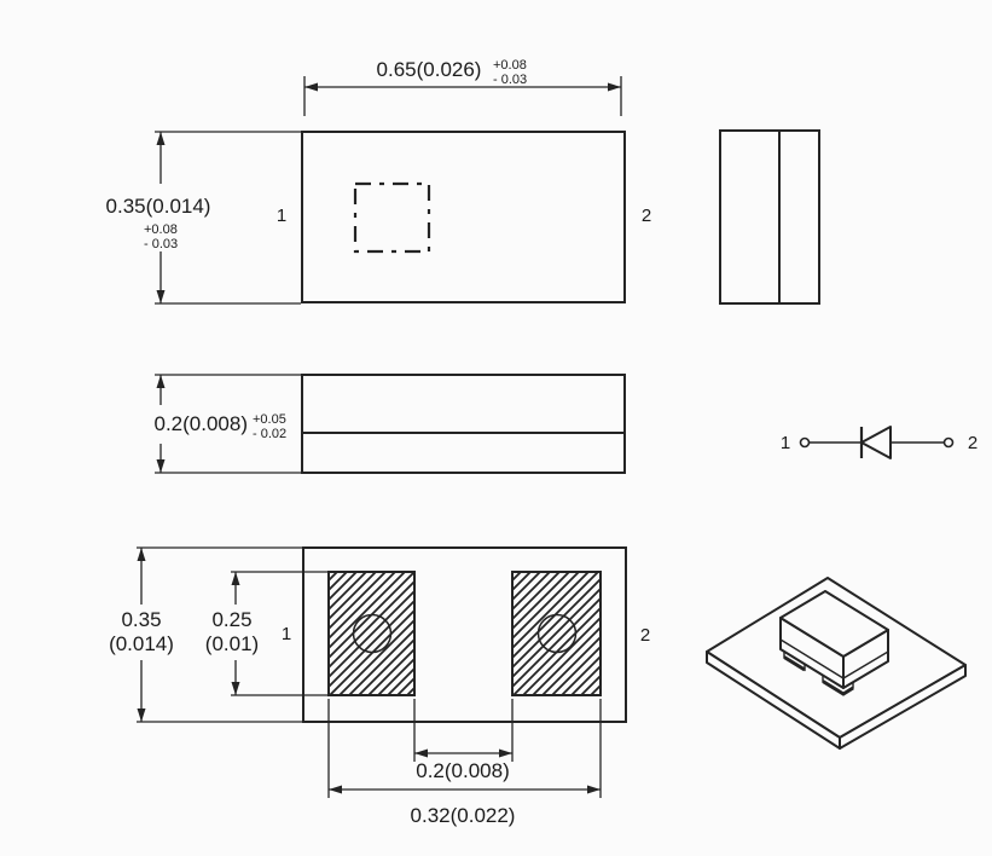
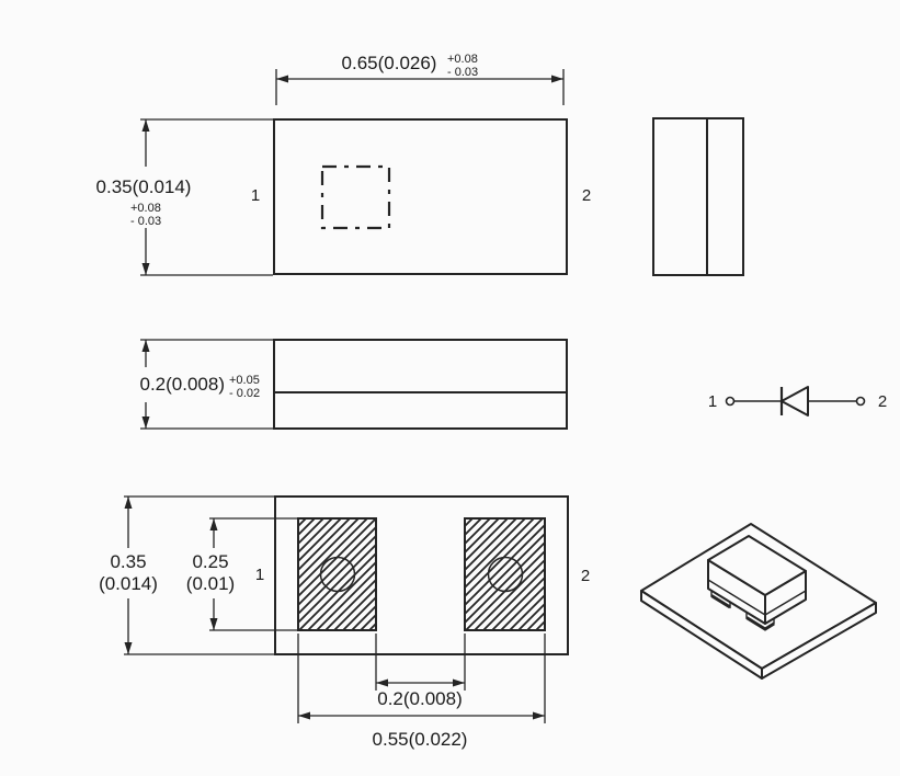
  0.65(0.026)
  +0.08
  - 0.03
  0.35(0.014)
  +0.08
  - 0.03
  1
  2
  0.2(0.008)
  +0.05
  - 0.02
  0.35
  (0.014)
  0.25
  (0.01)
  0.2(0.008)
- 0.32(0.022)
+ 0.55(0.022)
  1
  2
  1
  2
